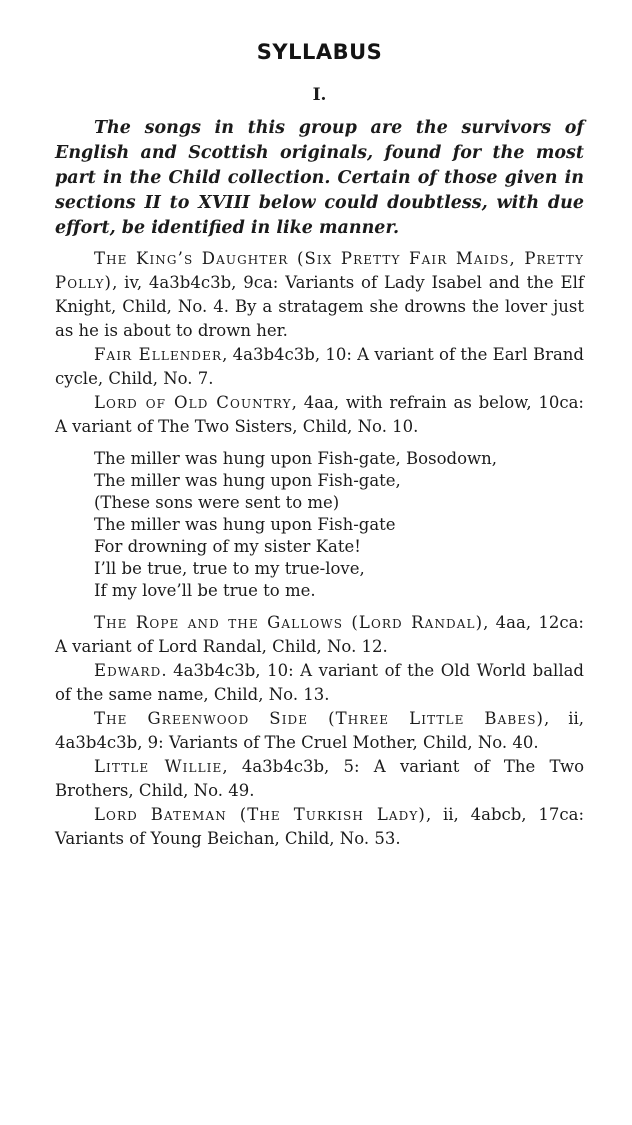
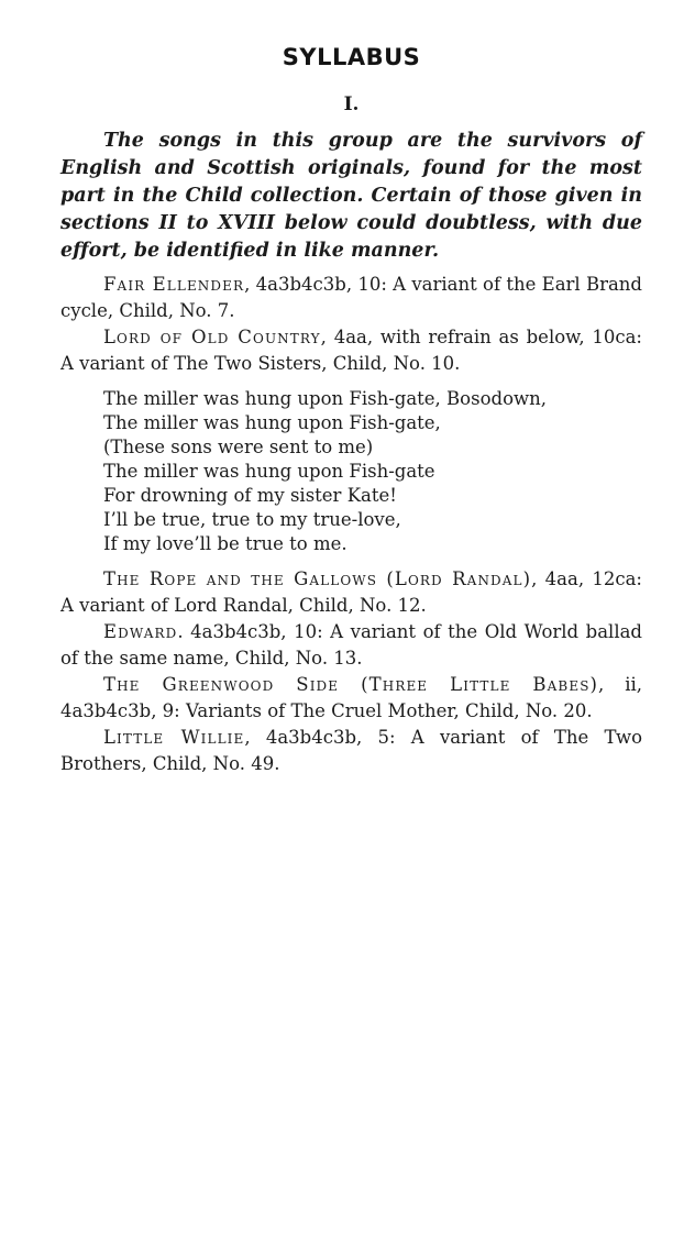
  SYLLABUS
  I.
  The songs in this group are the survivors of English and Scottish originals, found for the most part in the Child collection. Certain of those given in sections II to XVIII below could doubtless, with due effort, be identified in like manner.
- The King’s Daughter (Six Pretty Fair Maids, Pretty Polly), iv, 4a3b4c3b, 9ca: Variants of Lady Isabel and the Elf Knight, Child, No. 4. By a stratagem she drowns the lover just as he is about to drown her.
  Fair Ellender, 4a3b4c3b, 10: A variant of the Earl Brand cycle, Child, No. 7.
  Lord of Old Country, 4aa, with refrain as below, 10ca: A variant of The Two Sisters, Child, No. 10.
  The miller was hung upon Fish-gate, Bosodown,
  The miller was hung upon Fish-gate,
  (These sons were sent to me)
  The miller was hung upon Fish-gate
  For drowning of my sister Kate!
  I’ll be true, true to my true-love,
  If my love’ll be true to me.
  The Rope and the Gallows (Lord Randal), 4aa, 12ca: A variant of Lord Randal, Child, No. 12.
  Edward. 4a3b4c3b, 10: A variant of the Old World ballad of the same name, Child, No. 13.
- The Greenwood Side (Three Little Babes), ii, 4a3b4c3b, 9: Variants of The Cruel Mother, Child, No. 40.
+ The Greenwood Side (Three Little Babes), ii, 4a3b4c3b, 9: Variants of The Cruel Mother, Child, No. 20.
  Little Willie, 4a3b4c3b, 5: A variant of The Two Brothers, Child, No. 49.
- Lord Bateman (The Turkish Lady), ii, 4abcb, 17ca: Variants of Young Beichan, Child, No. 53.
